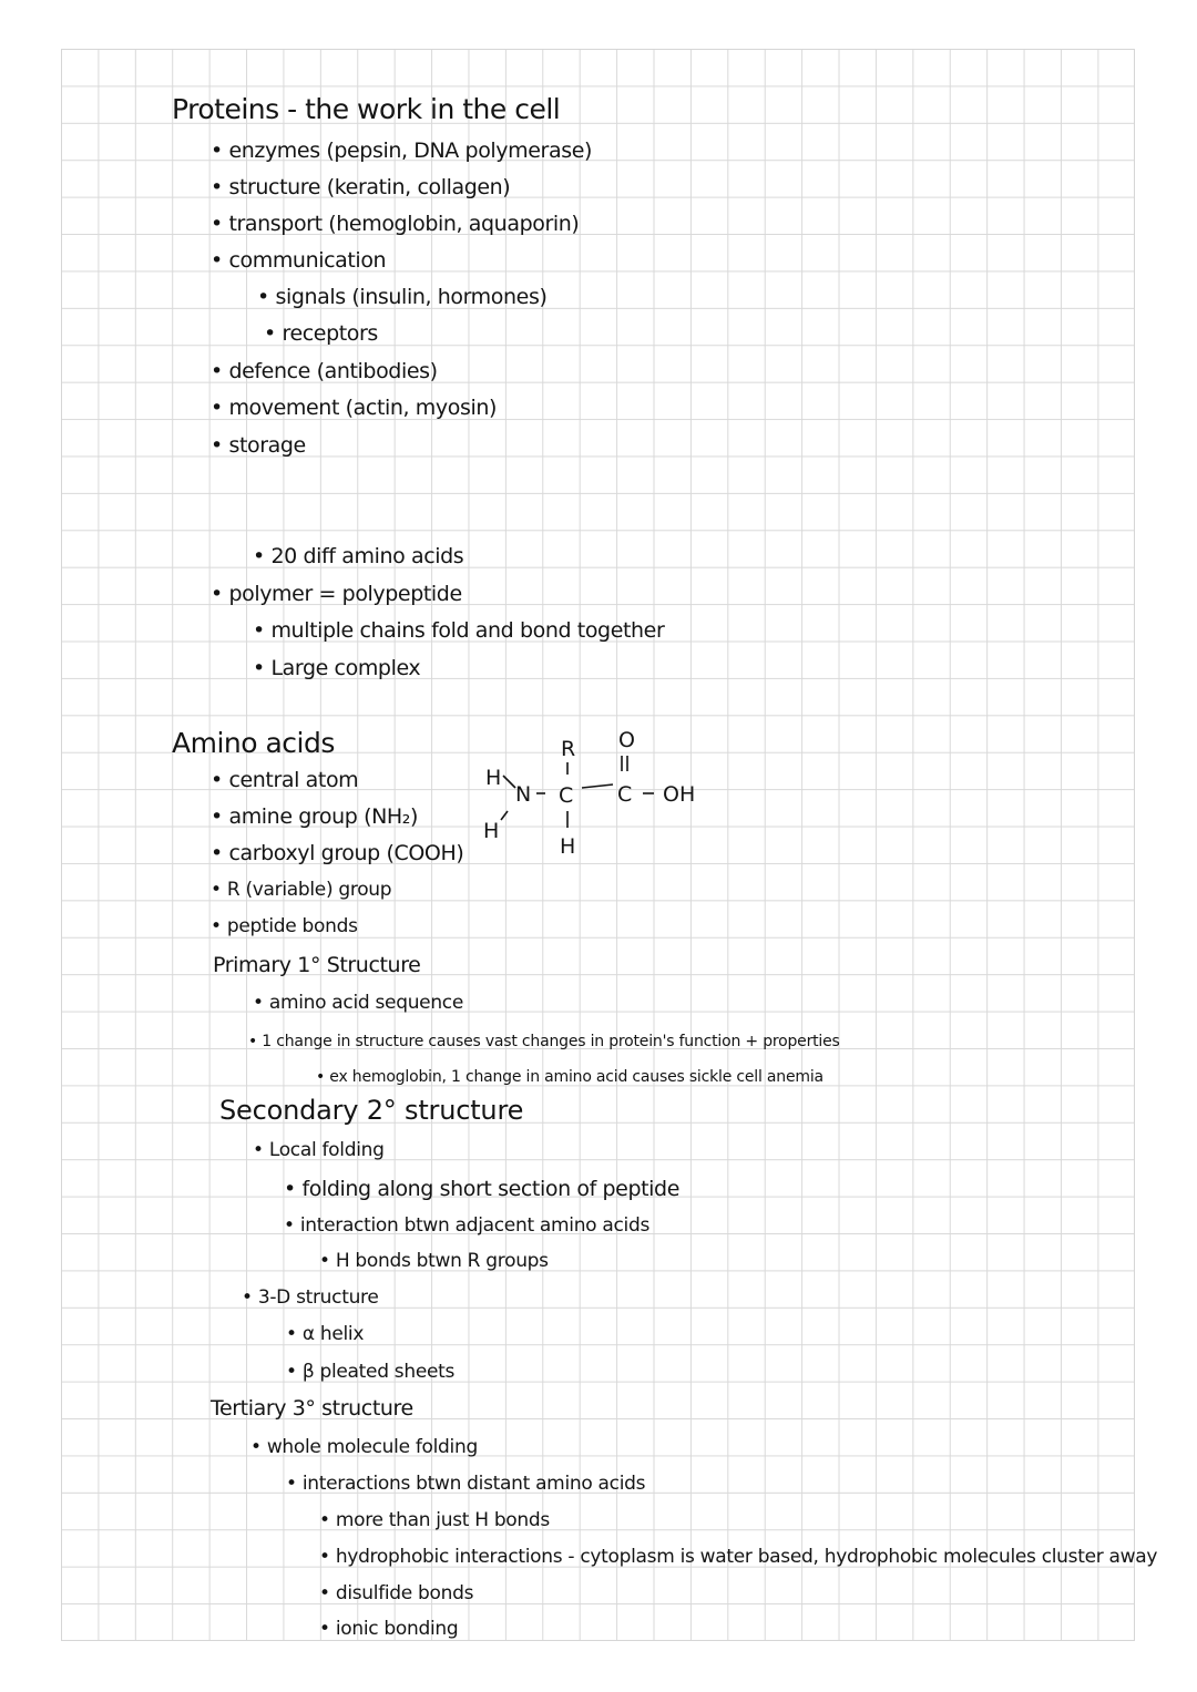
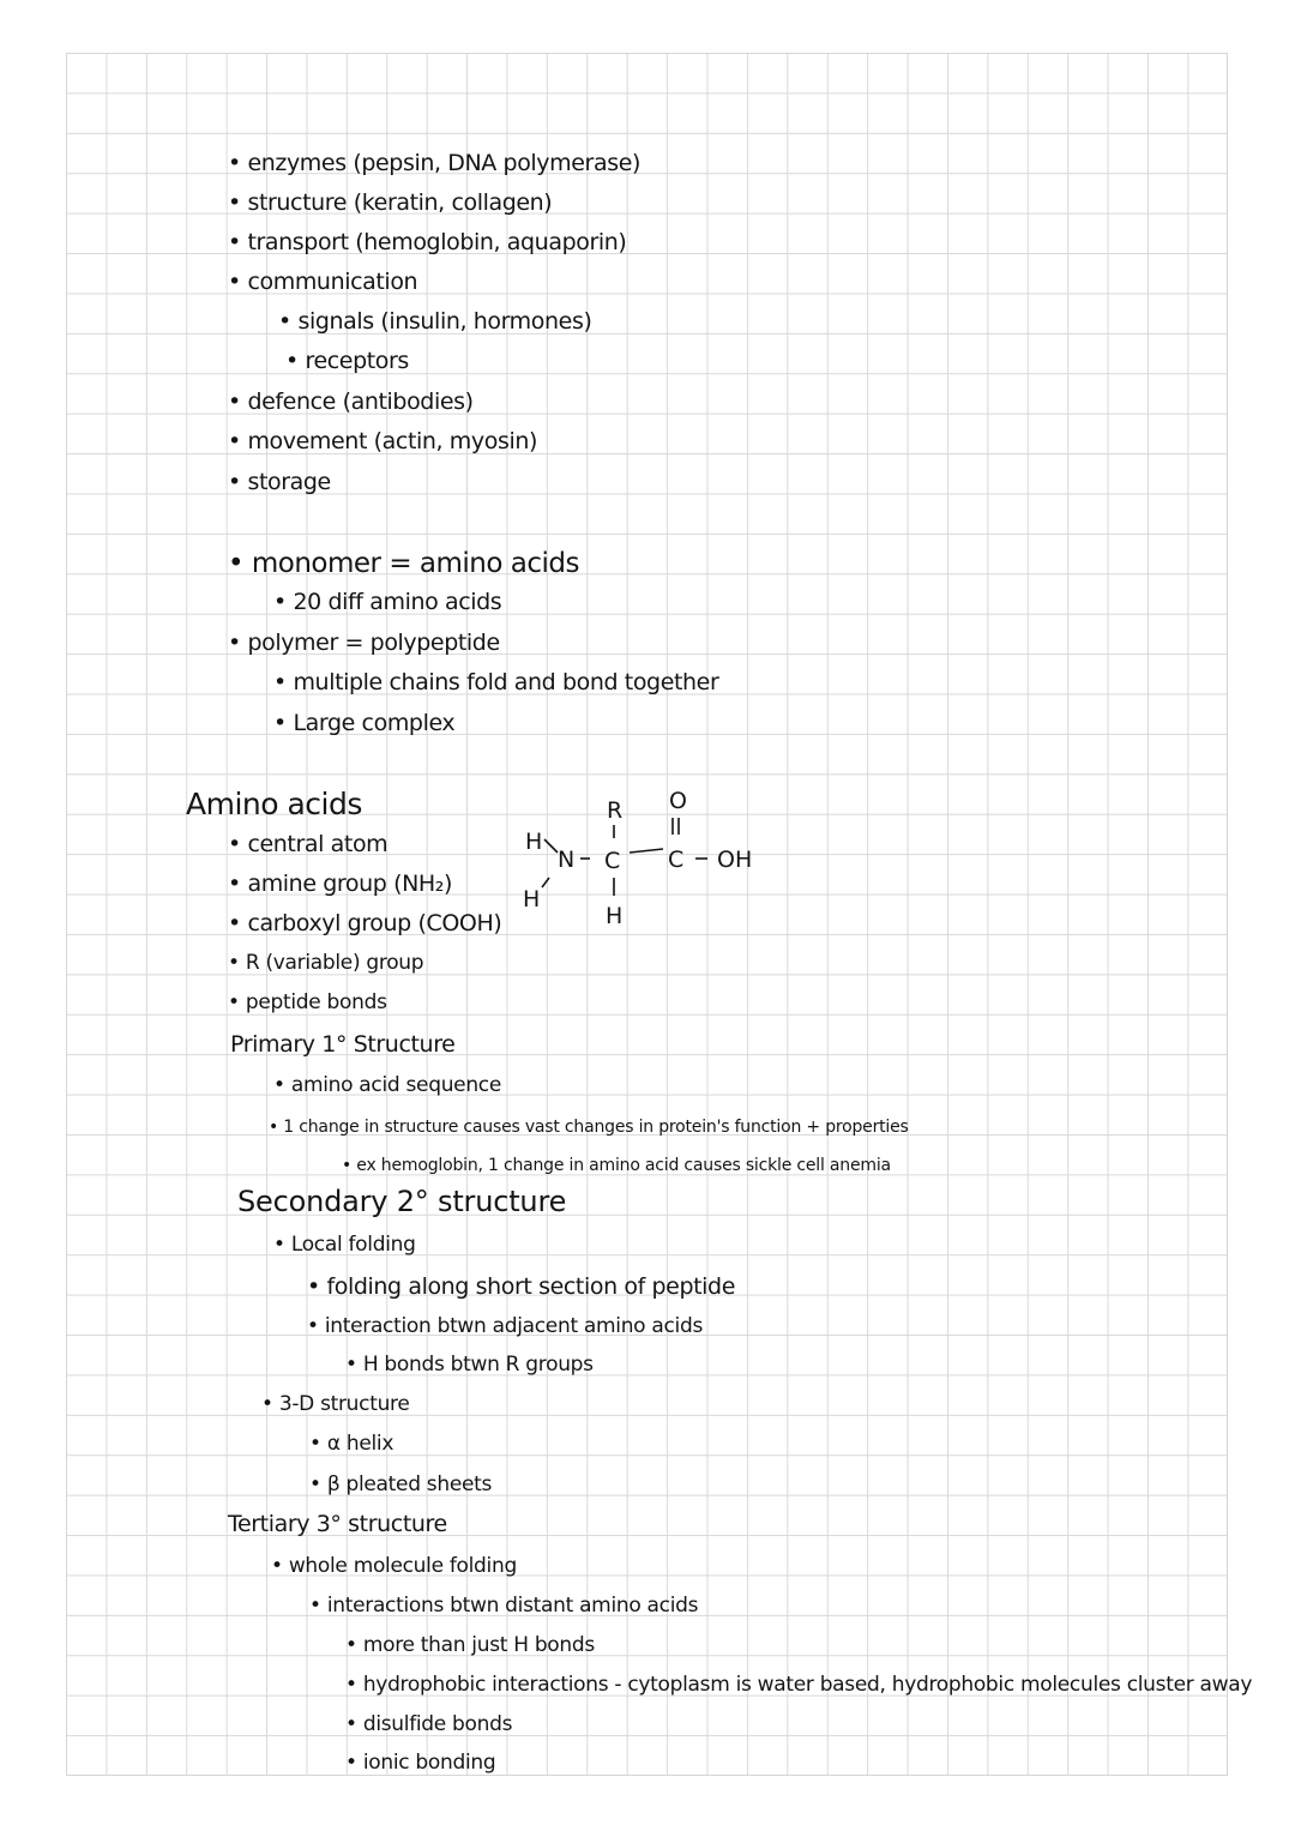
- Proteins - the work in the cell
  • enzymes (pepsin, DNA polymerase)
  • structure (keratin, collagen)
  • transport (hemoglobin, aquaporin)
  • communication
  • signals (insulin, hormones)
  • receptors
  • defence (antibodies)
  • movement (actin, myosin)
  • storage
+ • monomer = amino acids
  • 20 diff amino acids
  • polymer = polypeptide
  • multiple chains fold and bond together
  • Large complex
  Amino acids
  • central atom
  • amine group (NH₂)
  • carboxyl group (COOH)
  • R (variable) group
  • peptide bonds
  R
  O
  H
  N
  C
  C
  OH
  H
  H
  Primary 1° Structure
  • amino acid sequence
  • 1 change in structure causes vast changes in protein's function + properties
  • ex hemoglobin, 1 change in amino acid causes sickle cell anemia
  Secondary 2° structure
  • Local folding
  • folding along short section of peptide
  • interaction btwn adjacent amino acids
  • H bonds btwn R groups
  • 3-D structure
  • α helix
  • β pleated sheets
  Tertiary 3° structure
  • whole molecule folding
  • interactions btwn distant amino acids
  • more than just H bonds
  • hydrophobic interactions - cytoplasm is water based, hydrophobic molecules cluster away
  • disulfide bonds
  • ionic bonding
